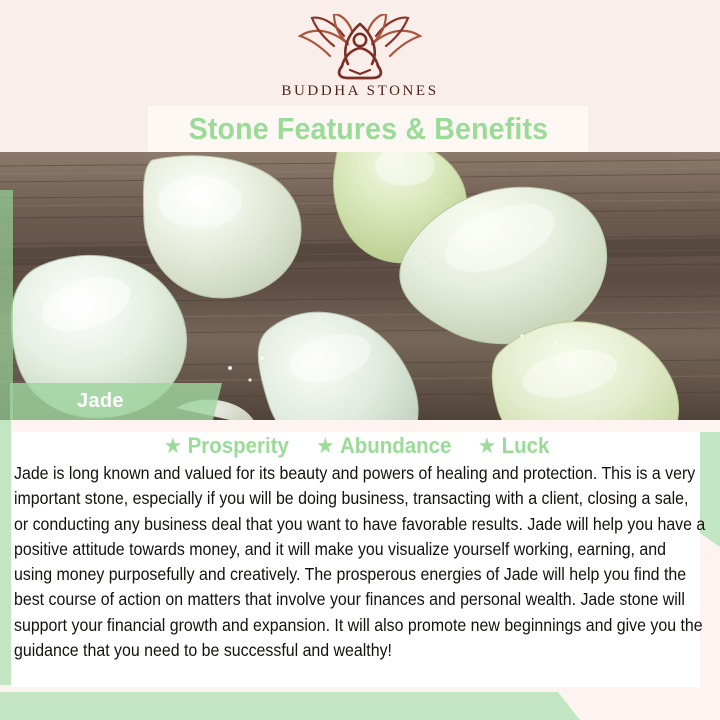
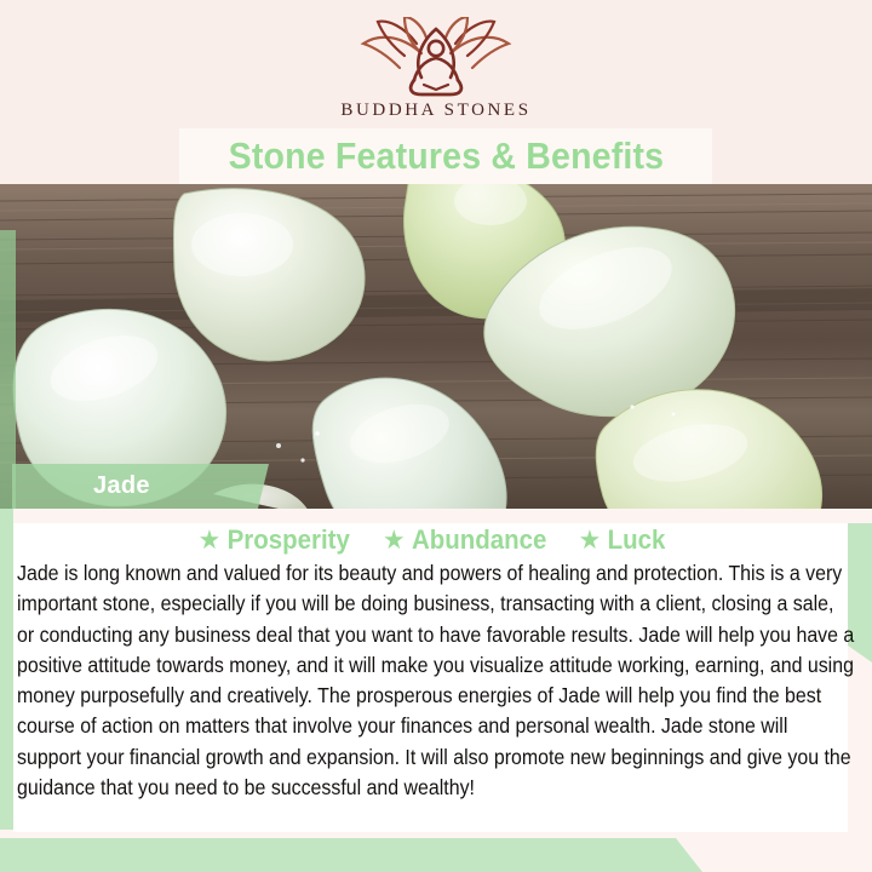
  BUDDHA STONES
  Stone Features & Benefits
  Jade
  ★
  Prosperity
  ★
  Abundance
  ★
  Luck
- Jade is long known and valued for its beauty and powers of healing and protection. This is a very important stone, especially if you will be doing business, transacting with a client, closing a sale, or conducting any business deal that you want to have favorable results. Jade will help you have a positive attitude towards money, and it will make you visualize yourself working, earning, and using money purposefully and creatively. The prosperous energies of Jade will help you find the best course of action on matters that involve your finances and personal wealth. Jade stone will support your financial growth and expansion. It will also promote new beginnings and give you the guidance that you need to be successful and wealthy!
+ Jade is long known and valued for its beauty and powers of healing and protection. This is a very important stone, especially if you will be doing business, transacting with a client, closing a sale, or conducting any business deal that you want to have favorable results. Jade will help you have a positive attitude towards money, and it will make you visualize attitude working, earning, and using money purposefully and creatively. The prosperous energies of Jade will help you find the best course of action on matters that involve your finances and personal wealth. Jade stone will support your financial growth and expansion. It will also promote new beginnings and give you the guidance that you need to be successful and wealthy!
